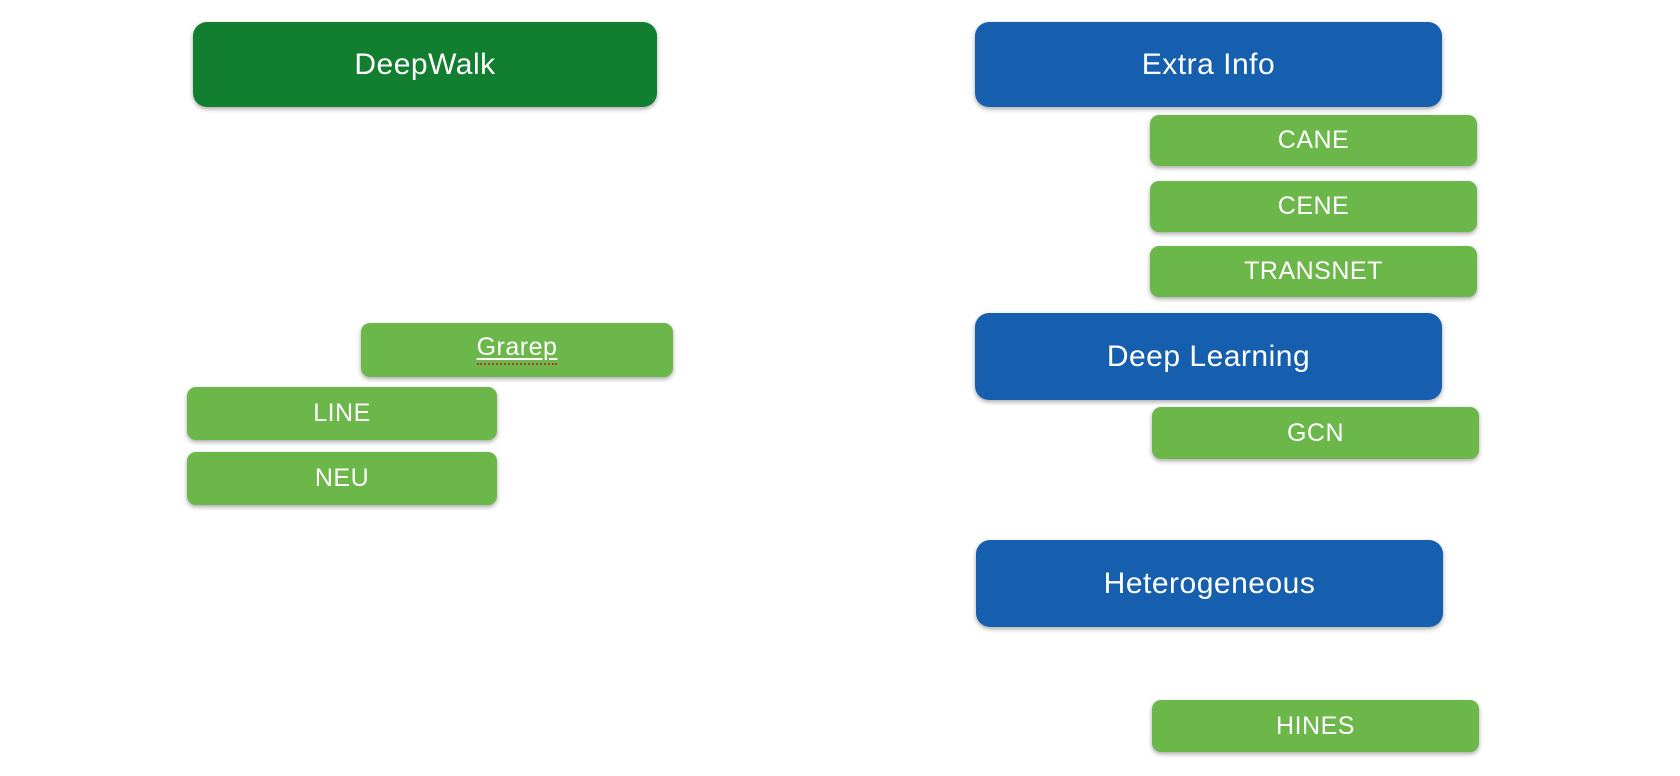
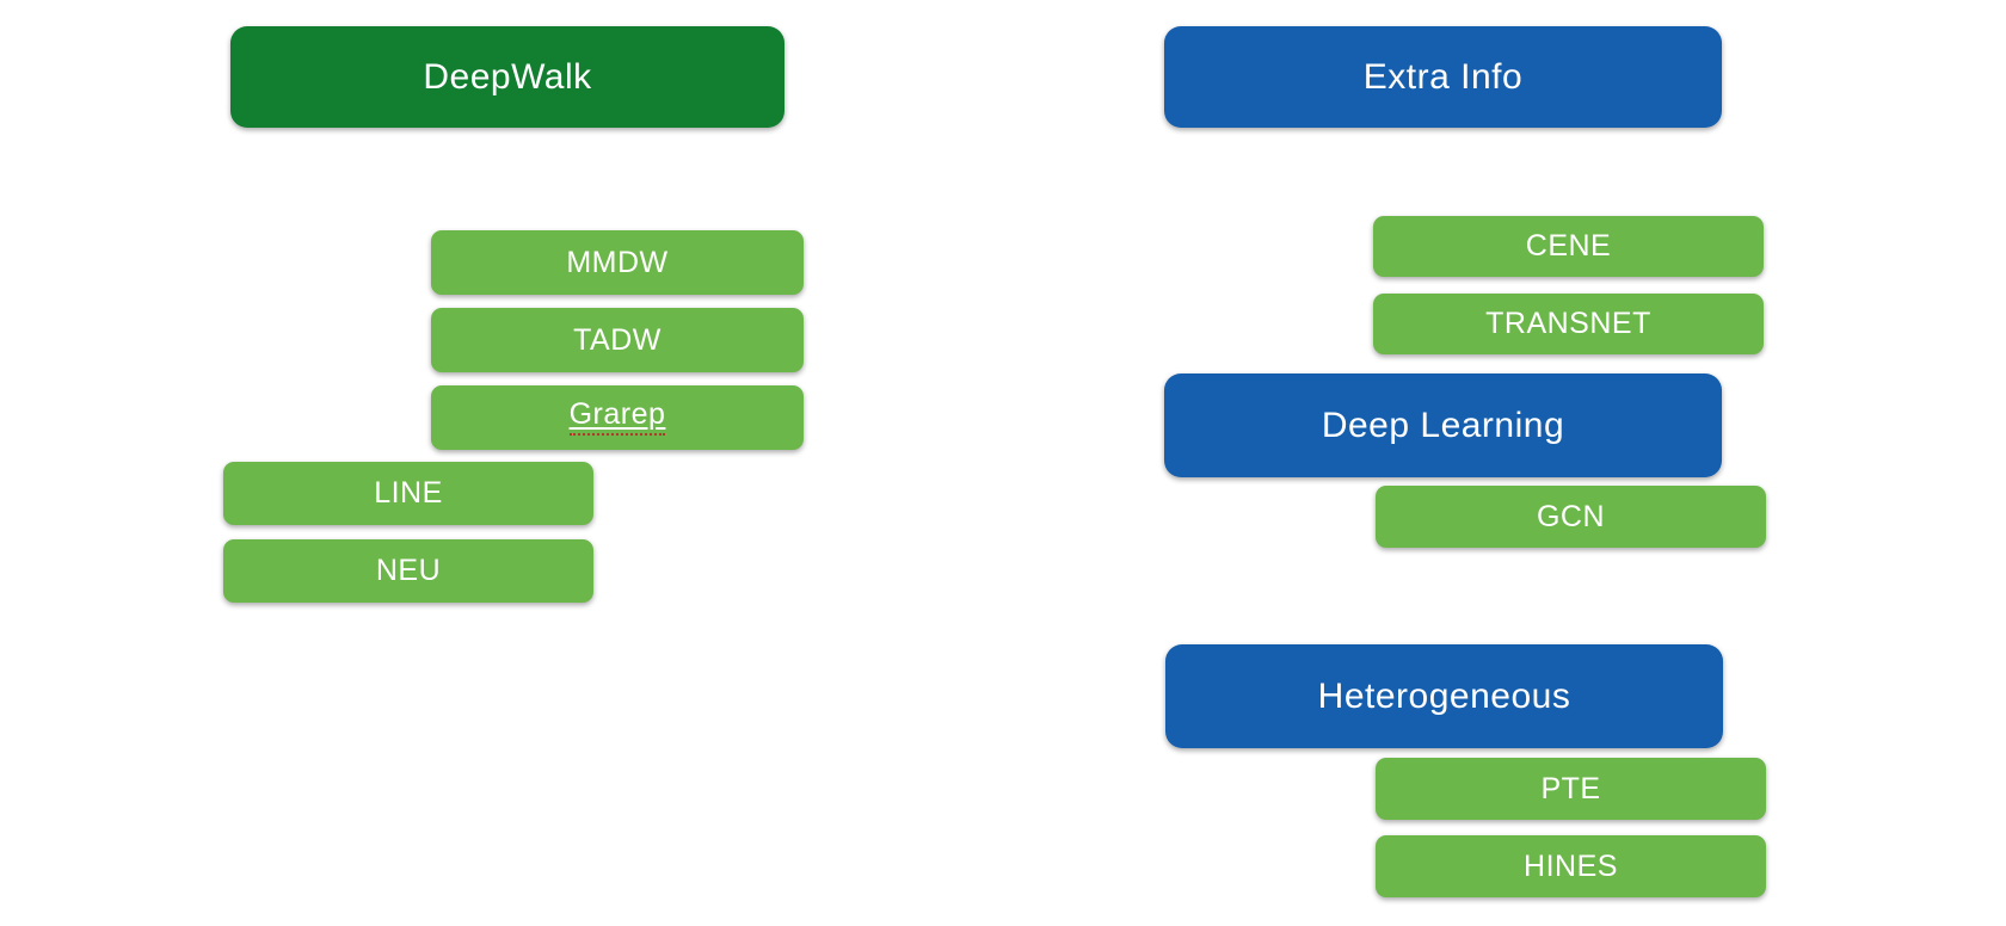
  DeepWalk
+ MMDW
+ TADW
  Grarep
  LINE
  NEU
  Extra Info
- CANE
  CENE
  TRANSNET
  Deep Learning
  GCN
  Heterogeneous
+ PTE
  HINES
